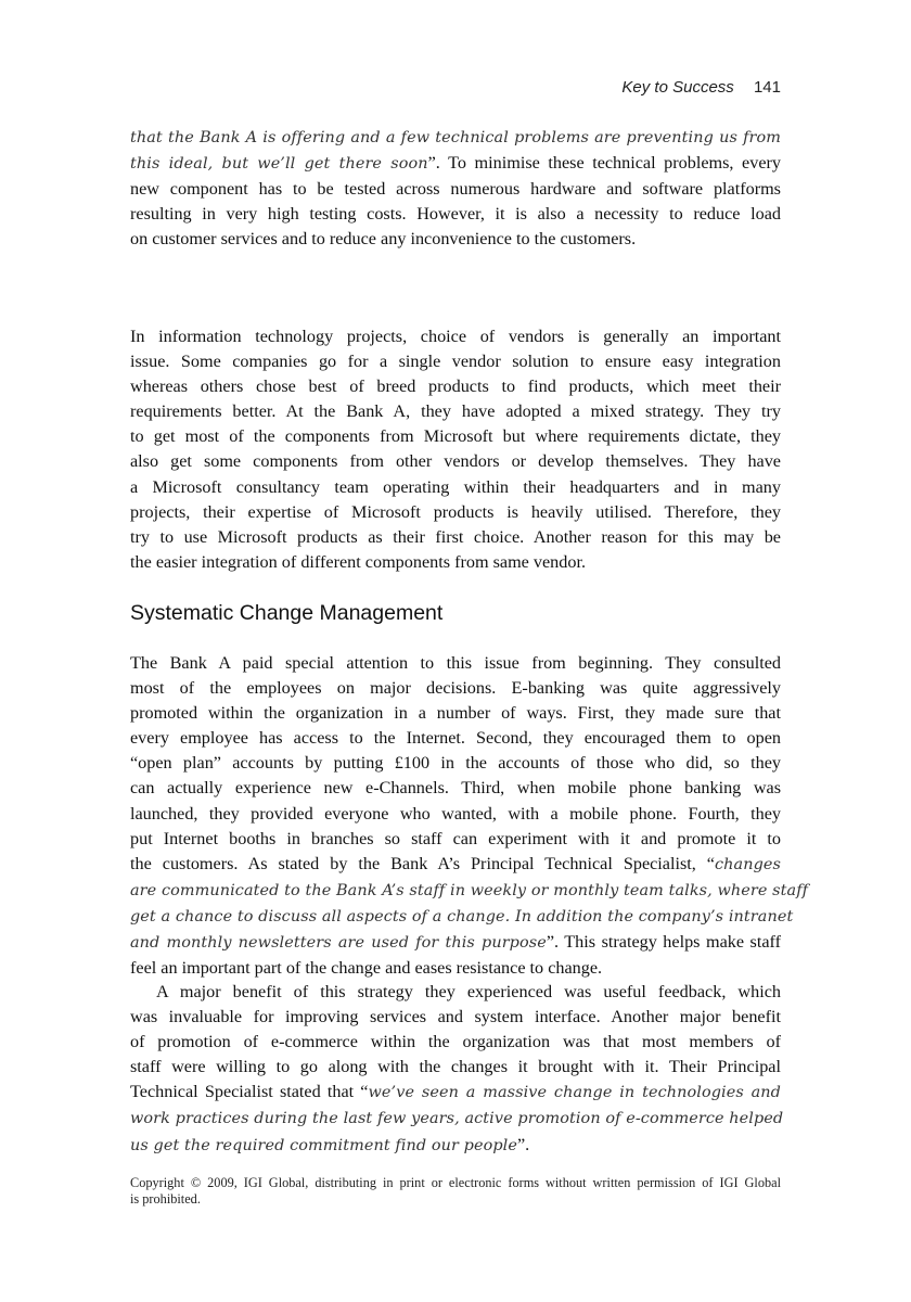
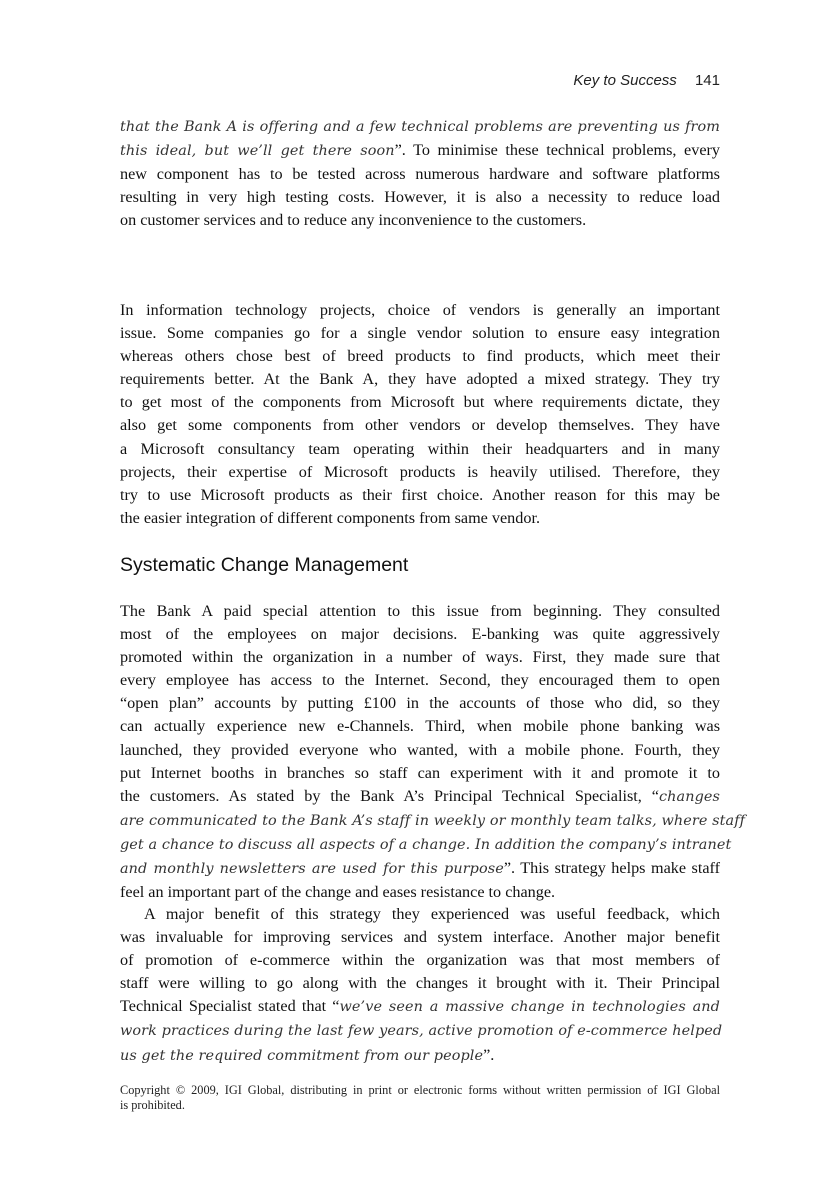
  Key to Success 141
  that the Bank A is offering and a few technical problems are preventing us from
  this ideal, but we’ll get there soon”. To minimise these technical problems, every
  new component has to be tested across numerous hardware and software platforms
  resulting in very high testing costs. However, it is also a necessity to reduce load
  on customer services and to reduce any inconvenience to the customers.
  In information technology projects, choice of vendors is generally an important
  issue. Some companies go for a single vendor solution to ensure easy integration
  whereas others chose best of breed products to find products, which meet their
  requirements better. At the Bank A, they have adopted a mixed strategy. They try
  to get most of the components from Microsoft but where requirements dictate, they
  also get some components from other vendors or develop themselves. They have
  a Microsoft consultancy team operating within their headquarters and in many
  projects, their expertise of Microsoft products is heavily utilised. Therefore, they
  try to use Microsoft products as their first choice. Another reason for this may be
  the easier integration of different components from same vendor.
  Systematic Change Management
  The Bank A paid special attention to this issue from beginning. They consulted
  most of the employees on major decisions. E-banking was quite aggressively
  promoted within the organization in a number of ways. First, they made sure that
  every employee has access to the Internet. Second, they encouraged them to open
  “open plan” accounts by putting £100 in the accounts of those who did, so they
  can actually experience new e-Channels. Third, when mobile phone banking was
  launched, they provided everyone who wanted, with a mobile phone. Fourth, they
  put Internet booths in branches so staff can experiment with it and promote it to
  the customers. As stated by the Bank A’s Principal Technical Specialist, “changes
  are communicated to the Bank A’s staff in weekly or monthly team talks, where staff
  get a chance to discuss all aspects of a change. In addition the company’s intranet
  and monthly newsletters are used for this purpose”. This strategy helps make staff
  feel an important part of the change and eases resistance to change.
  A major benefit of this strategy they experienced was useful feedback, which
  was invaluable for improving services and system interface. Another major benefit
  of promotion of e-commerce within the organization was that most members of
  staff were willing to go along with the changes it brought with it. Their Principal
  Technical Specialist stated that “we’ve seen a massive change in technologies and
  work practices during the last few years, active promotion of e-commerce helped
- us get the required commitment find our people”.
+ us get the required commitment from our people”.
  Copyright © 2009, IGI Global, distributing in print or electronic forms without written permission of IGI Global
  is prohibited.
